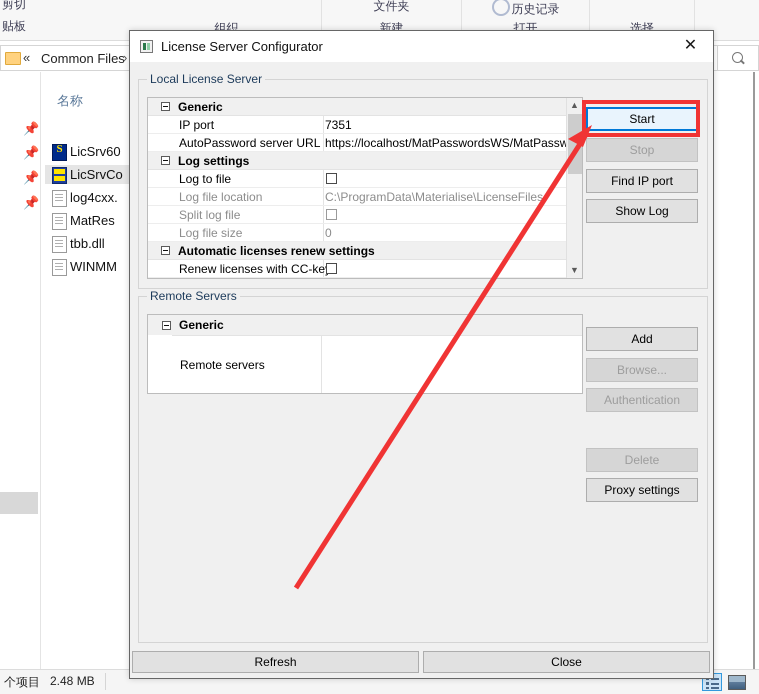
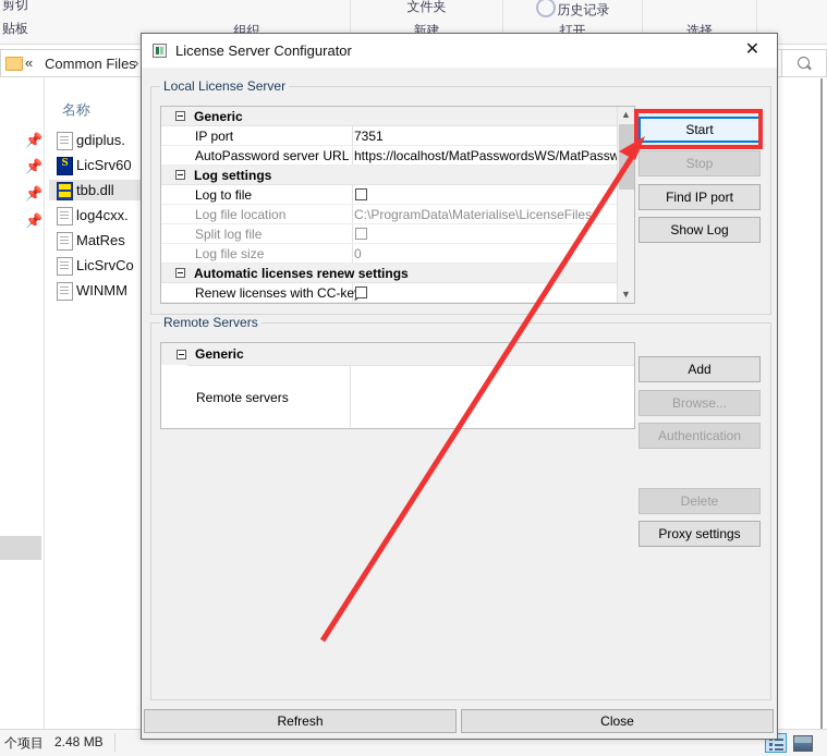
  组织
  文件夹
  新建
  历史记录
  打开
  选择
  剪切
  贴板
  «
  Common Files
  ›
  📌
  📌
  📌
  📌
  名称
+ gdiplus.
  LicSrv60
- LicSrvCo
+ tbb.dll
  log4cxx.
  MatRes
- tbb.dll
+ LicSrvCo
  WINMM
  个项目
  2.48 MB
  License Server Configurator
  ✕
  Local License Server
  Generic
  IP port
  7351
  AutoPassword server URL
  https://localhost/MatPasswordsWS/MatPassw
  Log settings
  Log to file
  Log file location
  C:\ProgramData\Materialise\LicenseFiles
  Split log file
  Log file size
  0
  Automatic licenses renew settings
  Renew licenses with CC-ke
  ▲
  ▼
  Start
  Stop
  Find IP port
  Show Log
  Remote Servers
  Generic
  Remote servers
  Add
  Browse...
  Authentication
  Delete
  Proxy settings
  Refresh
  Close
